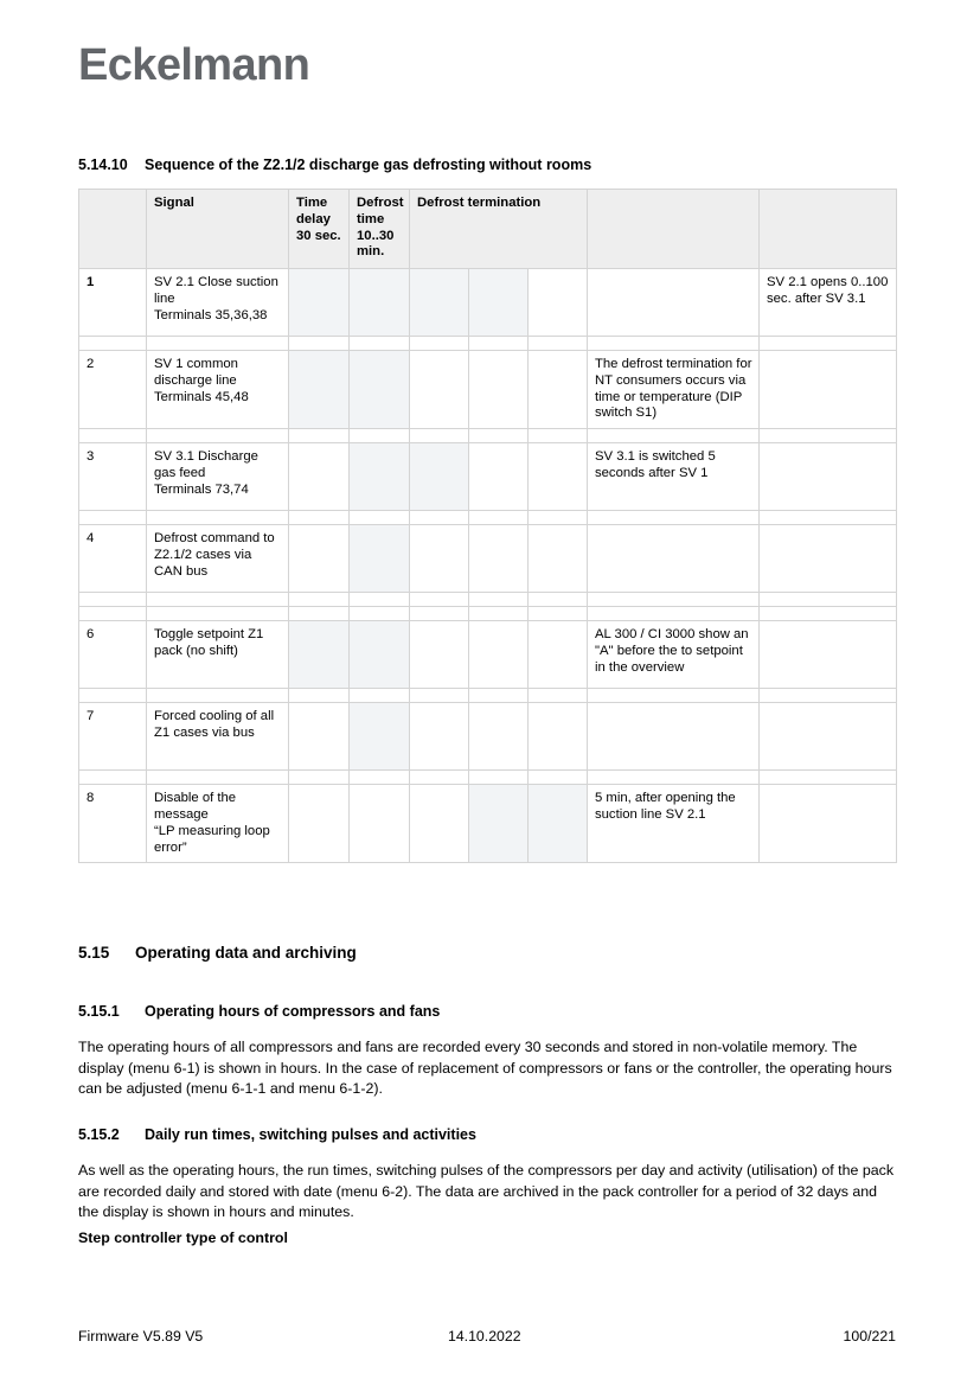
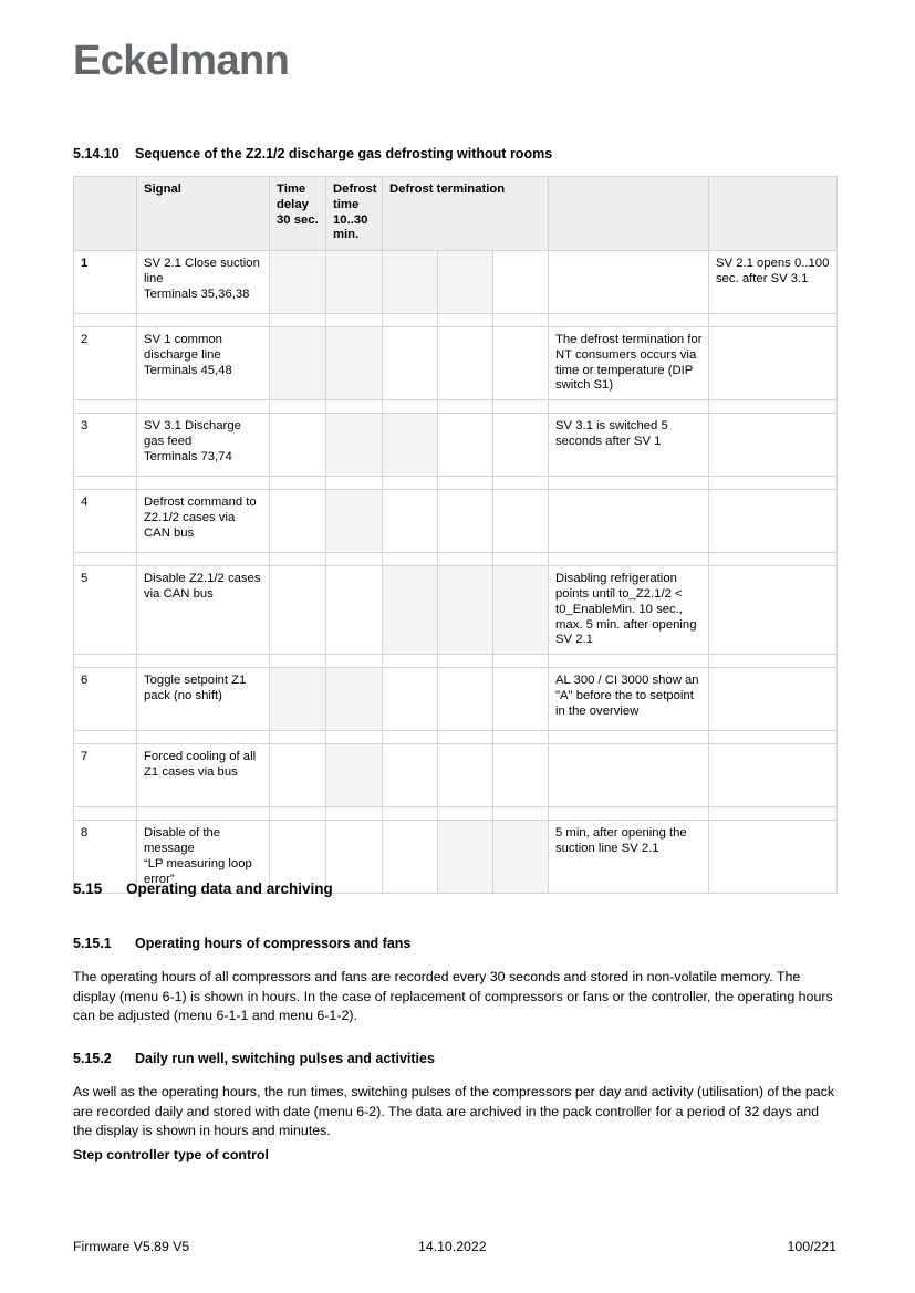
  Eckelmann
  5.14.10 Sequence of the Z2.1/2 discharge gas defrosting without rooms
  	Signal	Time delay 30 sec.	Defrost time 10..30 min.	Defrost termination
  1	SV 2.1 Close suction lineTerminals 35,36,38							SV 2.1 opens 0..100 sec. after SV 3.1
  2	SV 1 common discharge lineTerminals 45,48						The defrost termination for NT consumers occurs via time or temperature (DIP switch S1)
  3	SV 3.1 Discharge gas feedTerminals 73,74						SV 3.1 is switched 5 seconds after SV 1
  4	Defrost command to Z2.1/2 cases via CAN bus
+ 5	Disable Z2.1/2 cases via CAN bus						Disabling refrigeration points until to_Z2.1/2 < t0_EnableMin. 10 sec., max. 5 min. after opening SV 2.1
  6	Toggle setpoint Z1 pack (no shift)						AL 300 / CI 3000 show an "A" before the to setpoint in the overview
  7	Forced cooling of all Z1 cases via bus
  8	Disable of the message“LP measuring loop error”						5 min, after opening the suction line SV 2.1
  5.15 Operating data and archiving
  5.15.1 Operating hours of compressors and fans
  The operating hours of all compressors and fans are recorded every 30 seconds and stored in non-volatile memory. The display (menu 6-1) is shown in hours. In the case of replacement of compressors or fans or the controller, the operating hours can be adjusted (menu 6-1-1 and menu 6-1-2).
- 5.15.2 Daily run times, switching pulses and activities
+ 5.15.2 Daily run well, switching pulses and activities
  As well as the operating hours, the run times, switching pulses of the compressors per day and activity (utilisation) of the pack are recorded daily and stored with date (menu 6-2). The data are archived in the pack controller for a period of 32 days and the display is shown in hours and minutes.
  Step controller type of control
  Firmware V5.89 V5
  14.10.2022
  100/221
